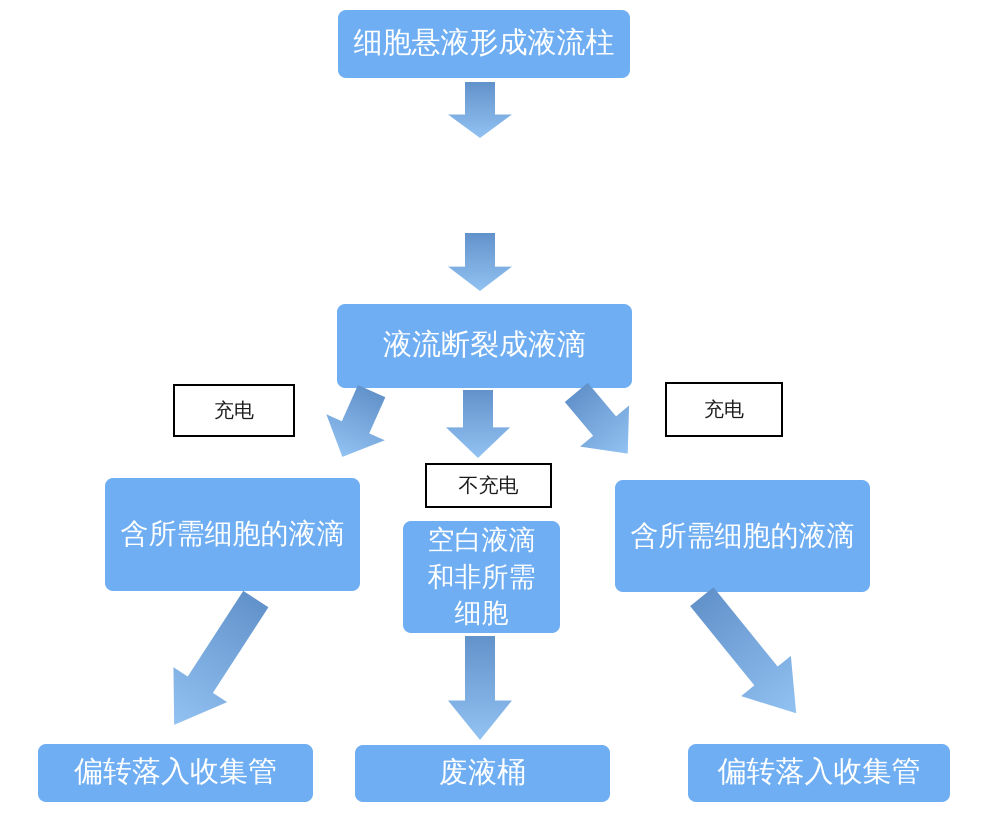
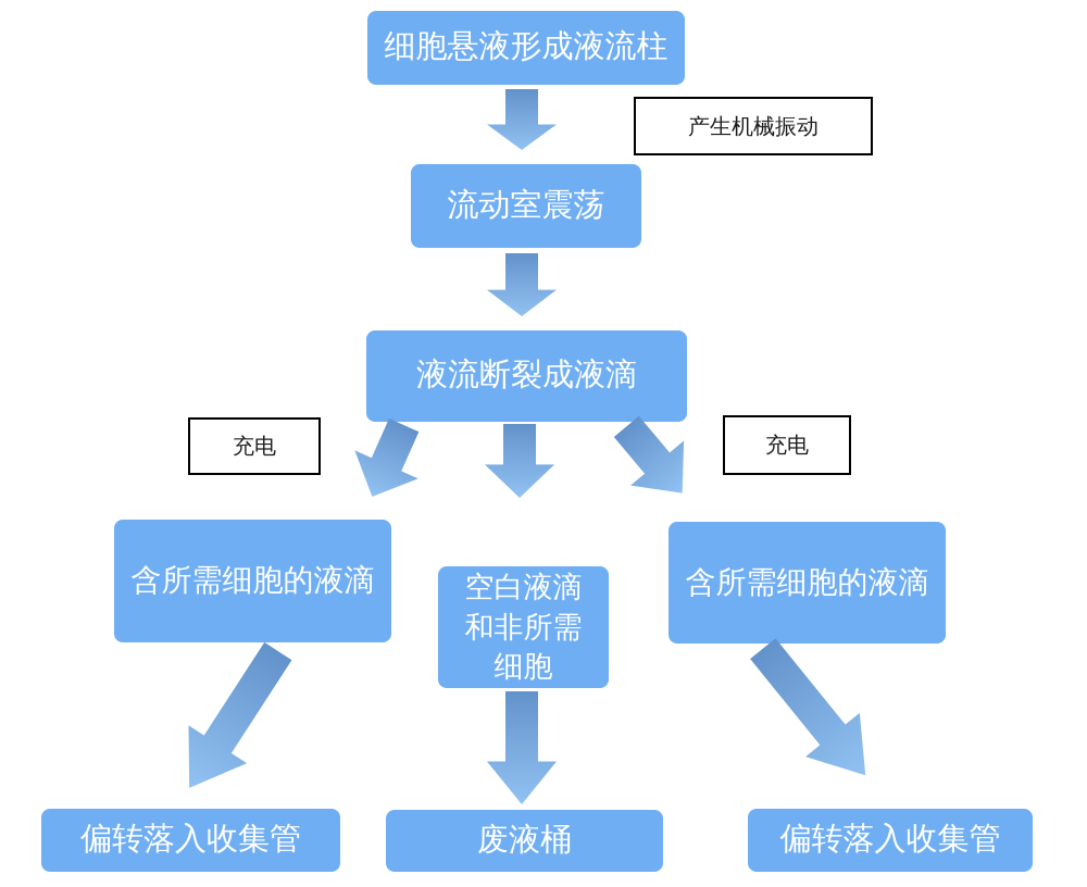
  细胞悬液形成液流柱
+ 产生机械振动
+ 流动室震荡
  液流断裂成液滴
  充电
  充电
- 不充电
  含所需细胞的液滴
  空白液滴
  和非所需
  细胞
  含所需细胞的液滴
  偏转落入收集管
  废液桶
  偏转落入收集管
